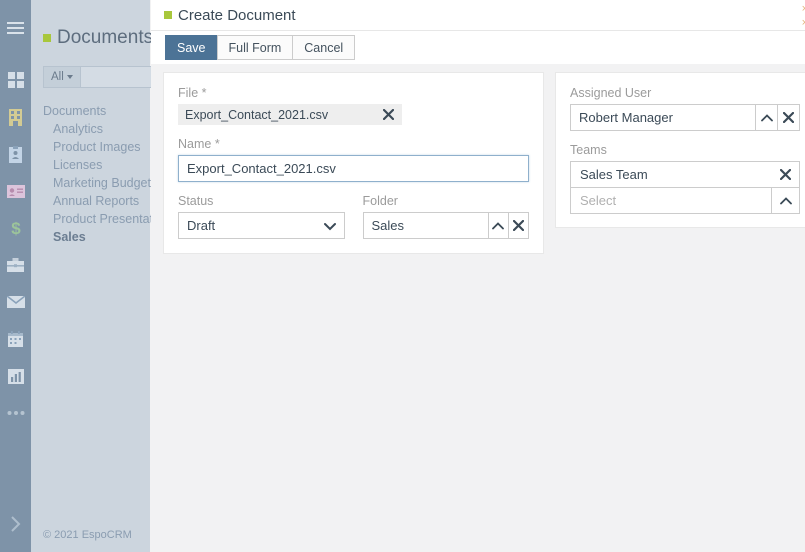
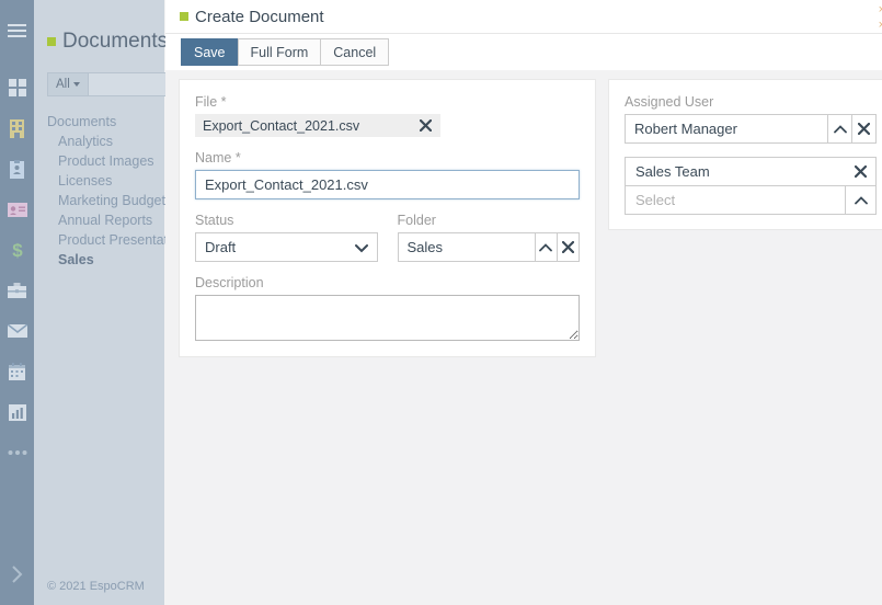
  $
  Documents
  All
  Documents
  Analytics
  Product Images
  Licenses
  Marketing Budget
  Annual Reports
  Product Presenta
  Sales
  © 2021 EspoCRM
  Create Document
  Save
  Full Form
  Cancel
  File *
  Export_Contact_2021.csv
  Name *
  Export_Contact_2021.csv
  Status
  Draft
  Folder
  Sales
+ Description
  Assigned User
  Robert Manager
- Teams
  Sales Team
  Select
